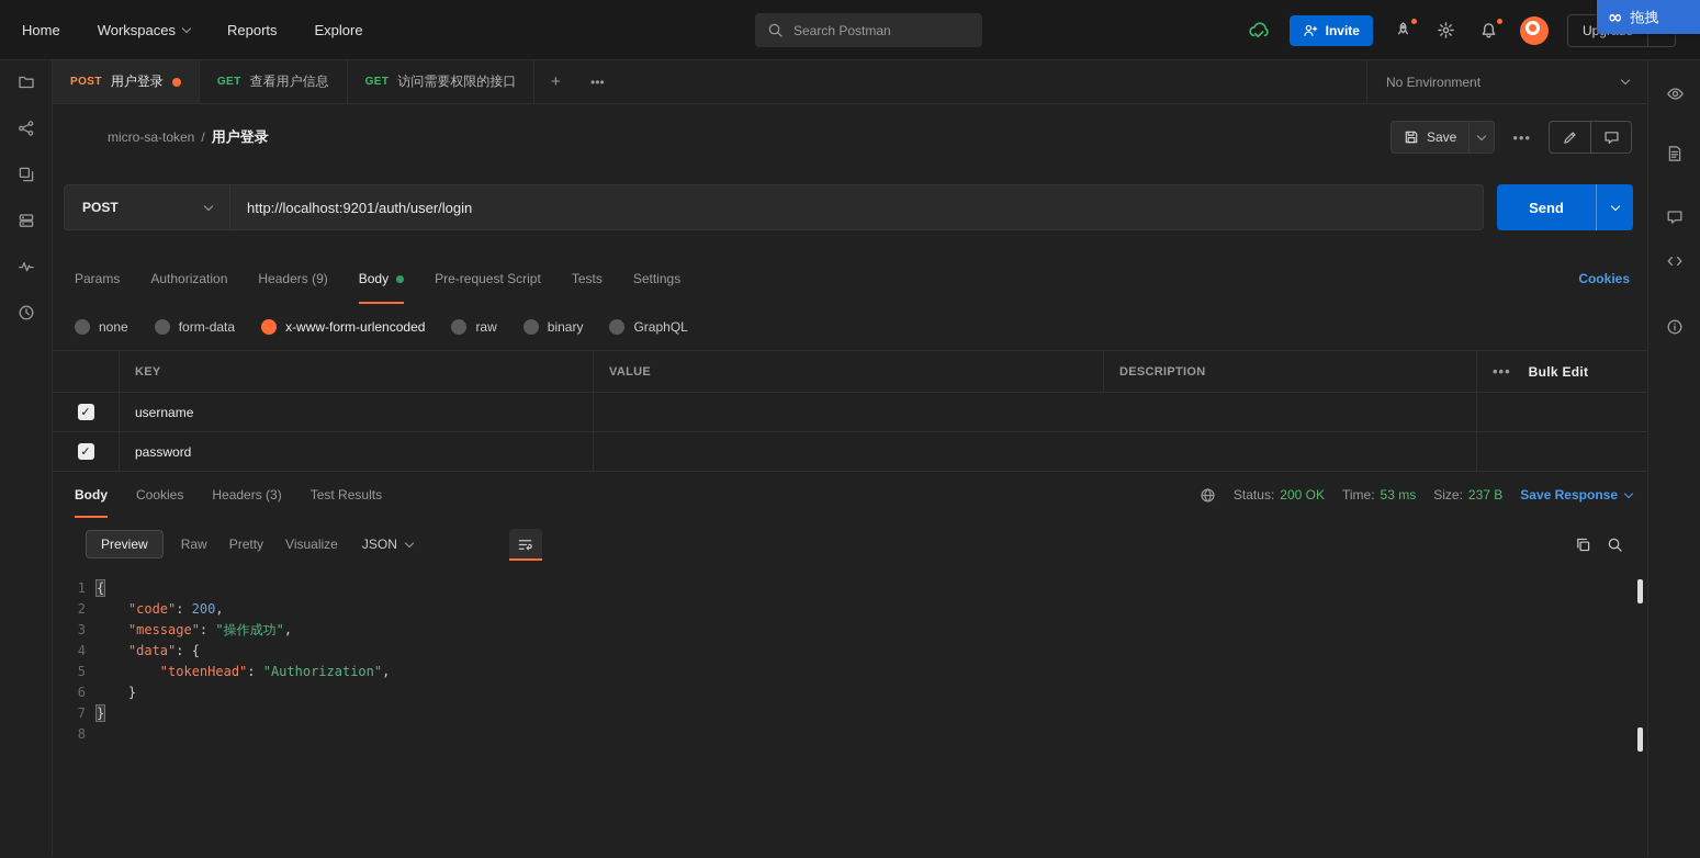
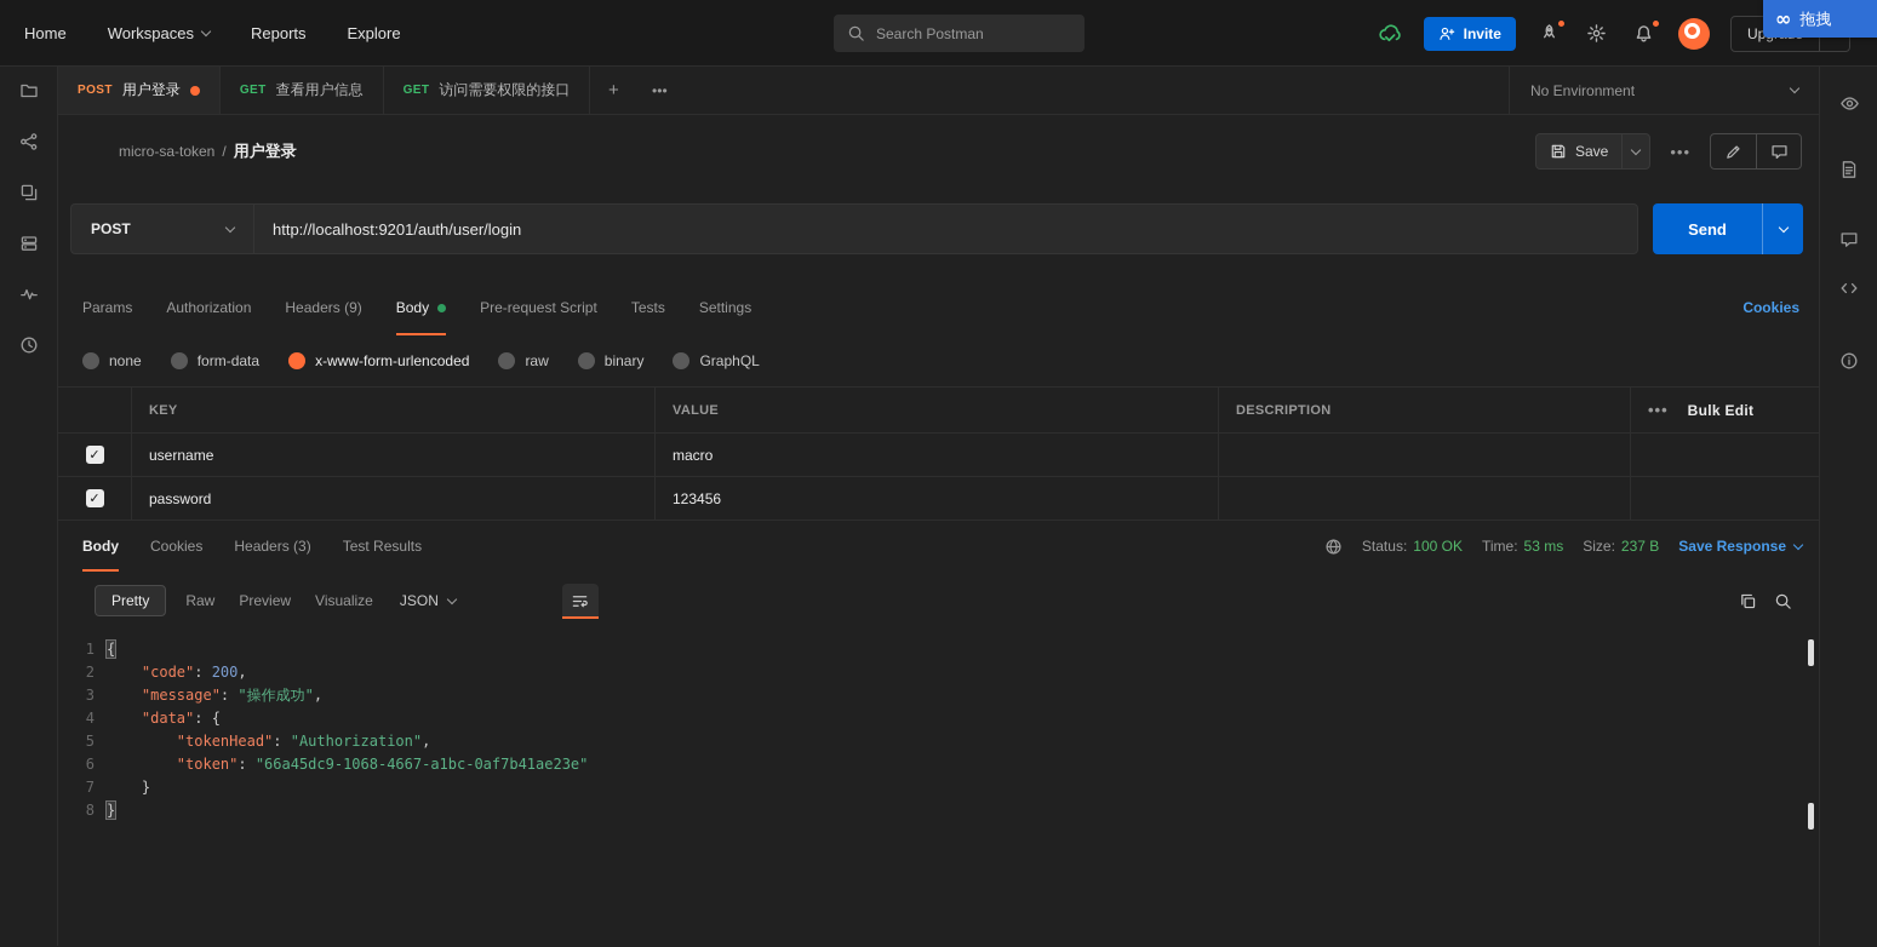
  Home
  Workspaces
  Reports
  Explore
  Search Postman
  Invite
  ∞
  拖拽
  POST
  用户登录
  GET
  查看用户信息
  GET
  访问需要权限的接口
  +
  •••
  No Environment
  micro-sa-token
  /
  用户登录
  Save
  •••
  POST
  http://localhost:9201/auth/user/login
  Send
  Params
  Authorization
  Headers (9)
  Body
  Pre-request Script
  Tests
  Settings
  Cookies
  none
  form-data
  x-www-form-urlencoded
  raw
  binary
  GraphQL
  KEY
  VALUE
  DESCRIPTION
  •••
  Bulk Edit
  username
+ macro
  password
+ 123456
  Body
  Cookies
  Headers (3)
  Test Results
  Status:
- 200 OK
+ 100 OK
  Time:
  53 ms
  Size:
  237 B
  Save Response
- Preview
+ Pretty
  Raw
- Pretty
+ Preview
  Visualize
  JSON
  1
  2
  3
  4
  5
  6
  7
  8
  {
  "code": 200,
  "message": "操作成功",
  "data": {
  "tokenHead": "Authorization",
+ "token": "66a45dc9-1068-4667-a1bc-0af7b41ae23e"
  }
  }
